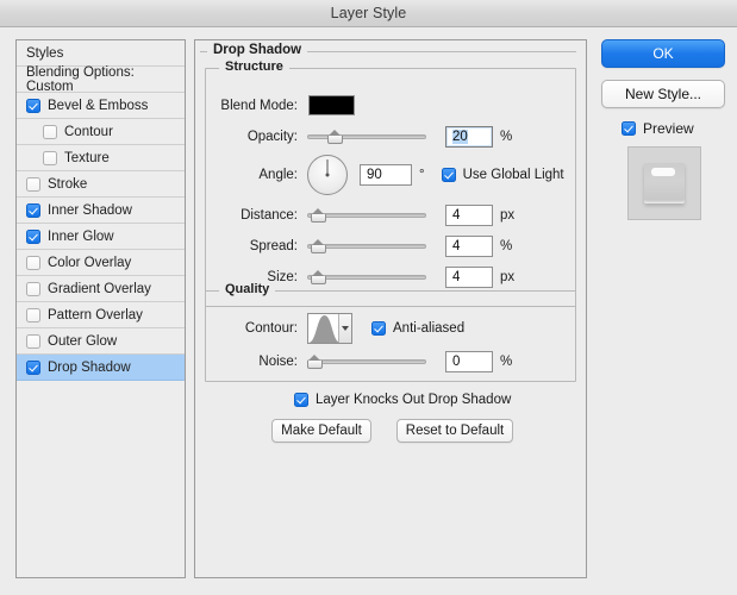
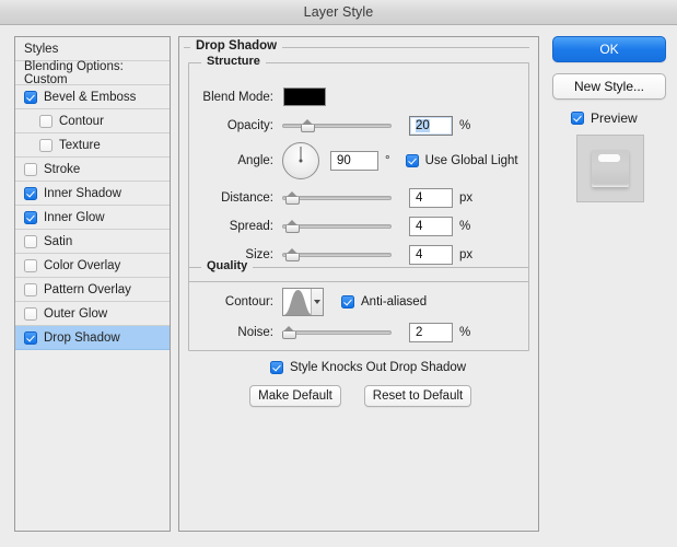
  Layer Style
  Styles
  Blending Options: Custom
  Bevel & Emboss
  Contour
  Texture
  Stroke
  Inner Shadow
  Inner Glow
+ Satin
  Color Overlay
- Gradient Overlay
  Pattern Overlay
  Outer Glow
  Drop Shadow
  Drop Shadow
  Structure
  Blend Mode:
  Opacity:
  20
  %
  Angle:
  90
  °
  Use Global Light
  Distance:
  4
  px
  Spread:
  4
  %
  Size:
  4
  px
  Quality
  Contour:
  Anti-aliased
  Noise:
- 0
+ 2
  %
- Layer Knocks Out Drop Shadow
+ Style Knocks Out Drop Shadow
  Make Default
  Reset to Default
  OK
  New Style...
  Preview
